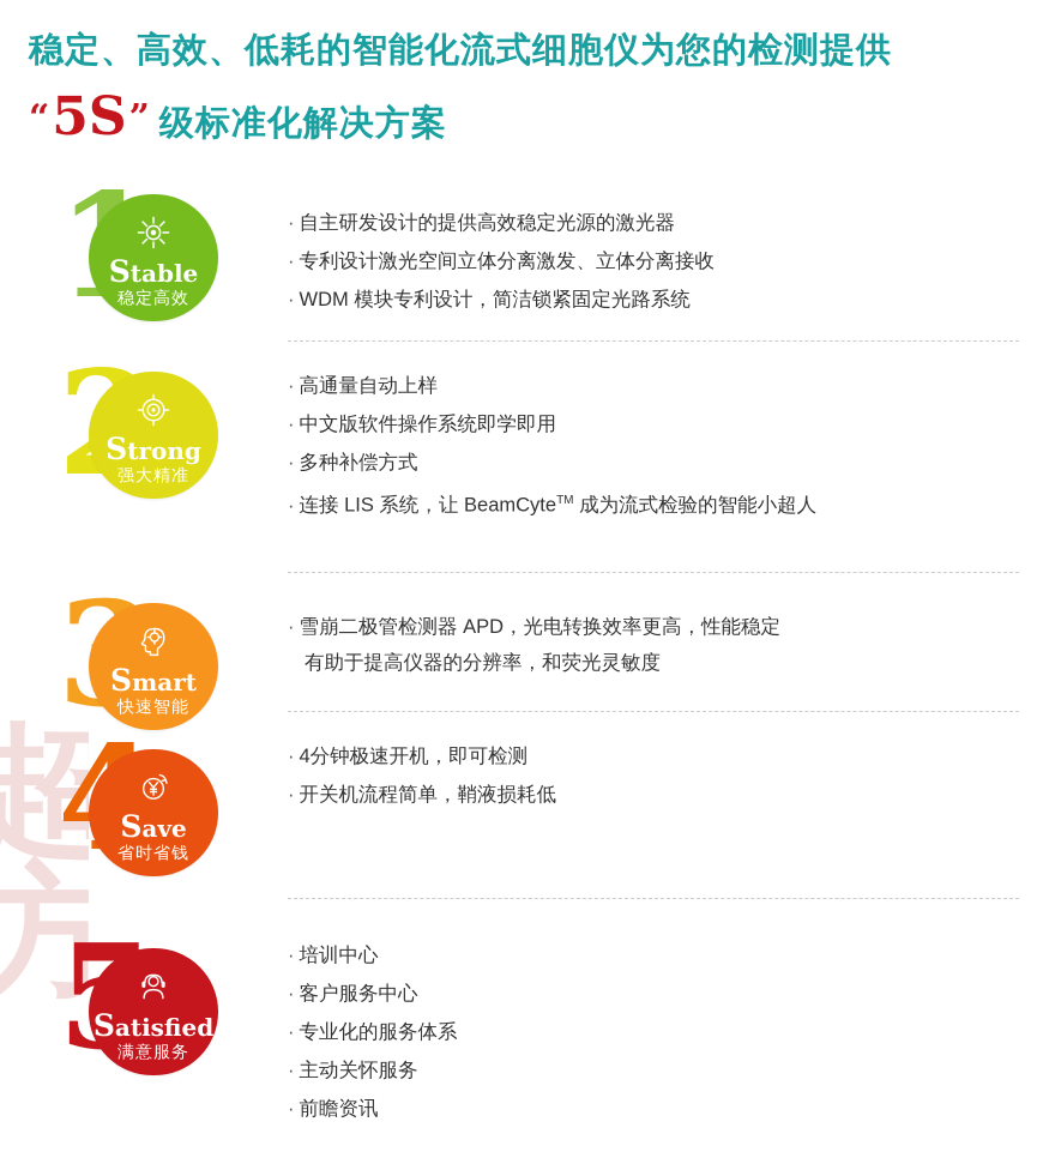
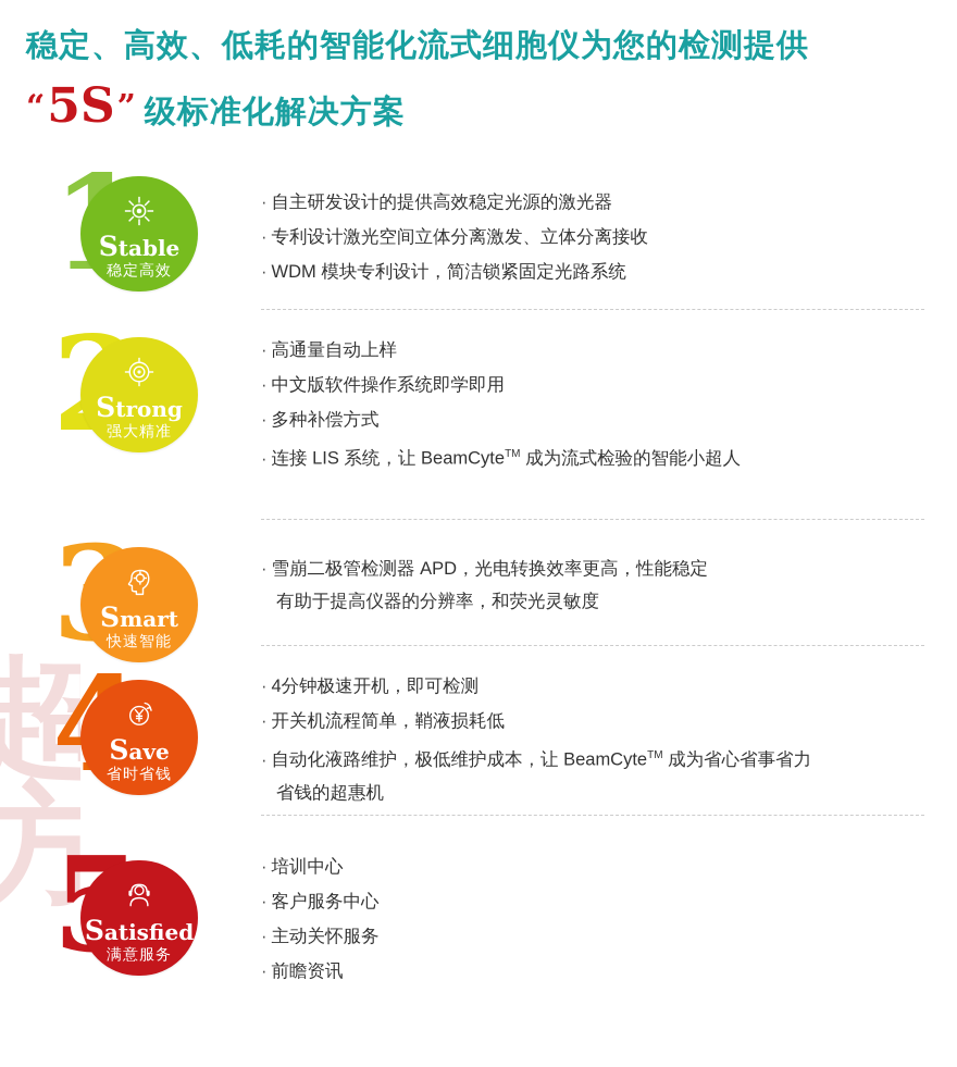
  超
  方
  稳定、高效、低耗的智能化流式细胞仪为您的检测提供
  “
  5S
  ”
  级标准化解决方案
  Stable
  稳定高效
  · 自主研发设计的提供高效稳定光源的激光器
  · 专利设计激光空间立体分离激发、立体分离接收
  · WDM 模块专利设计，简洁锁紧固定光路系统
  Strong
  强大精准
  · 高通量自动上样
  · 中文版软件操作系统即学即用
  · 多种补偿方式
  · 连接 LIS 系统，让 BeamCyteTM 成为流式检验的智能小超人
  Smart
  快速智能
  · 雪崩二极管检测器 APD，光电转换效率更高，性能稳定
  有助于提高仪器的分辨率，和荧光灵敏度
  Save
  省时省钱
  · 4分钟极速开机，即可检测
  · 开关机流程简单，鞘液损耗低
+ · 自动化液路维护，极低维护成本，让 BeamCyteTM 成为省心省事省力
+ 省钱的超惠机
  Satisfied
  满意服务
  · 培训中心
  · 客户服务中心
- · 专业化的服务体系
  · 主动关怀服务
  · 前瞻资讯
